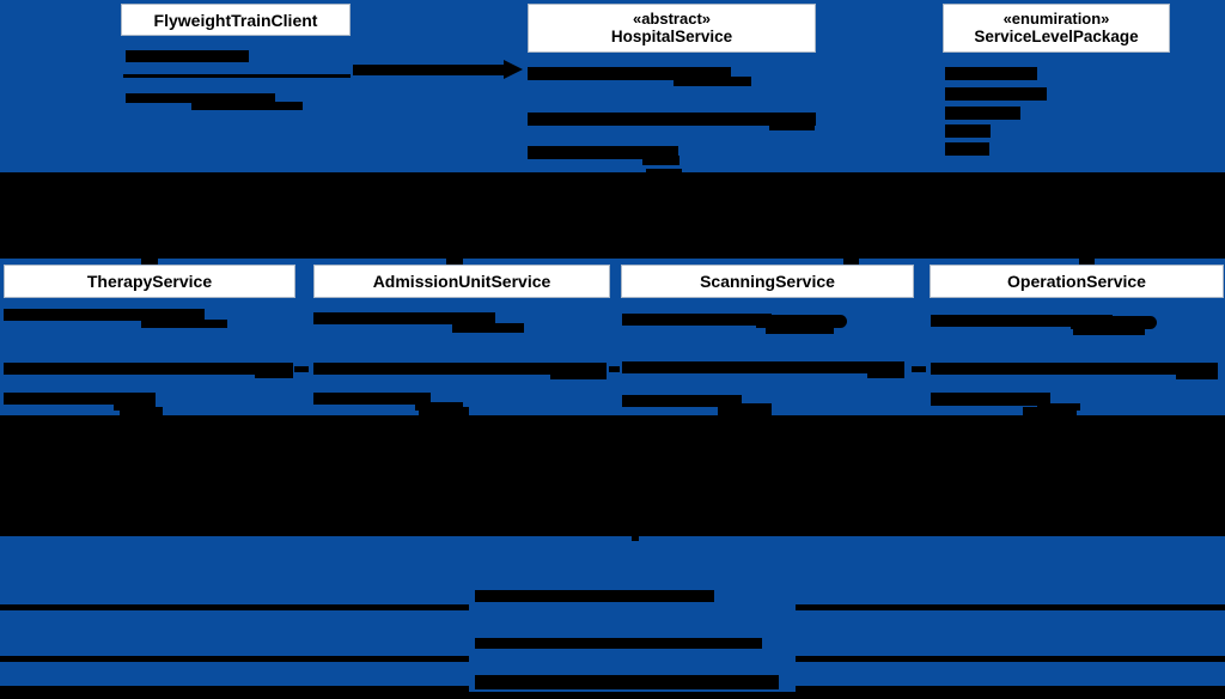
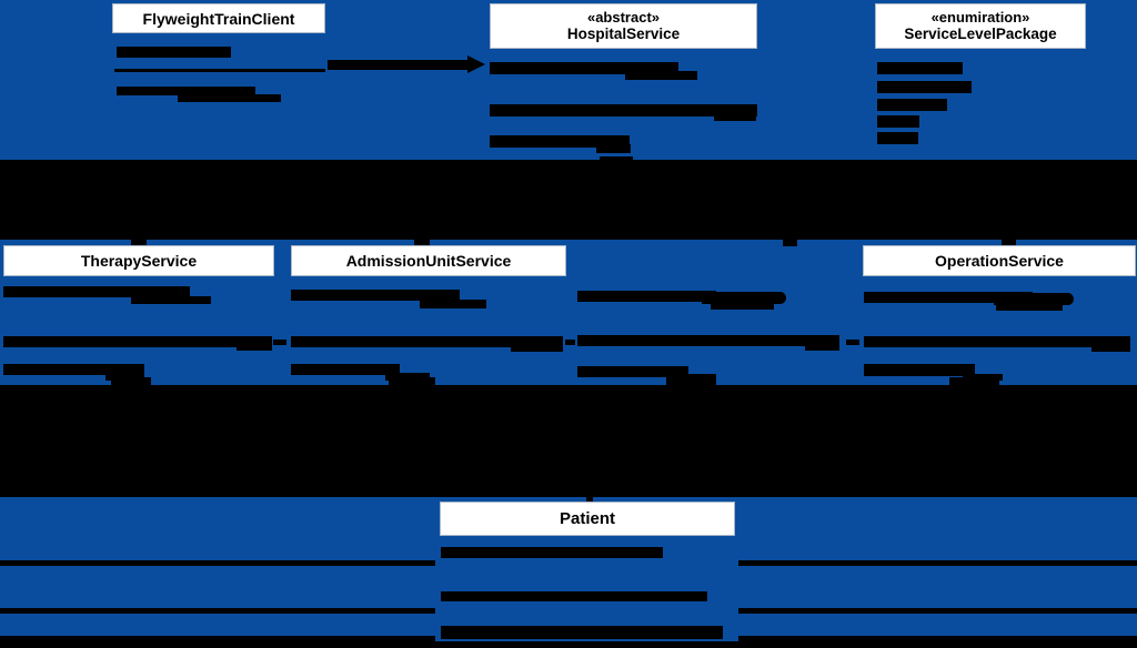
  FlyweightTrainClient
  «abstract»
  HospitalService
  «enumiration»
  ServiceLevelPackage
  TherapyService
  AdmissionUnitService
- ScanningService
  OperationService
+ Patient
